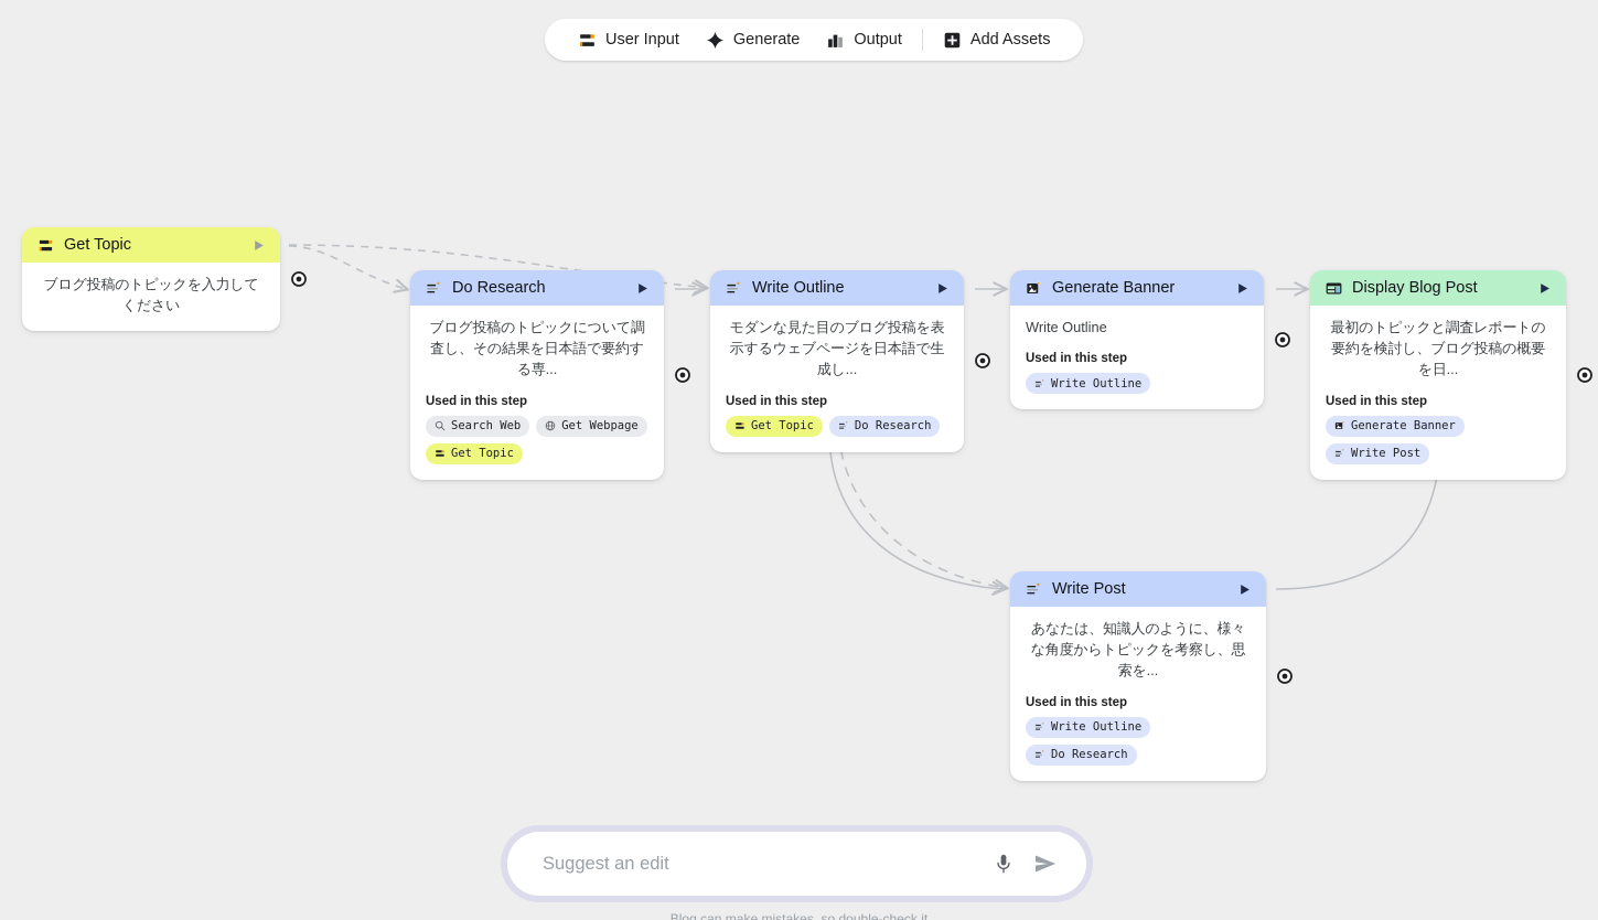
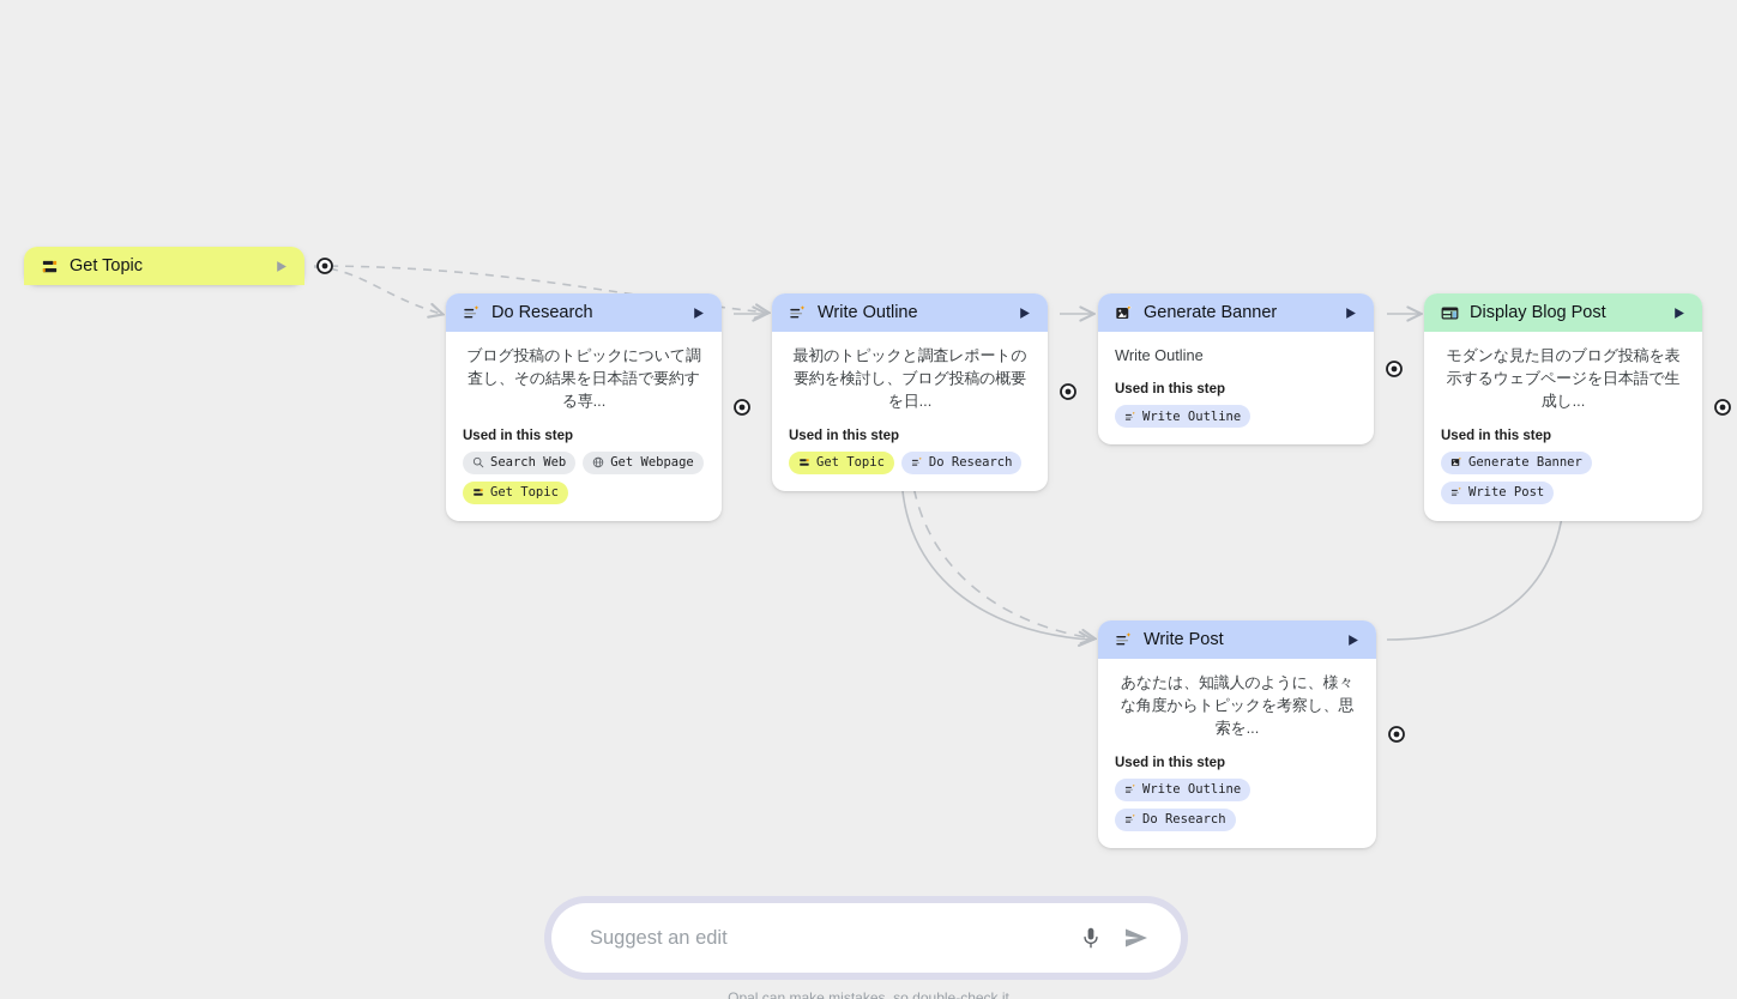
- User Input
- Generate
- Output
- Add Assets
  Get Topic
- ブログ投稿のトピックを入力してください
  Do Research
  ブログ投稿のトピックについて調査し、その結果を日本語で要約する専...
  Used in this step
  Search Web
  Get Webpage
  Get Topic
  Write Outline
- モダンな見た目のブログ投稿を表示するウェブページを日本語で生成し...
+ 最初のトピックと調査レポートの要約を検討し、ブログ投稿の概要を日...
  Used in this step
  Get Topic
  Do Research
  Generate Banner
  Write Outline
  Used in this step
  Write Outline
  Display Blog Post
- 最初のトピックと調査レポートの要約を検討し、ブログ投稿の概要を日...
+ モダンな見た目のブログ投稿を表示するウェブページを日本語で生成し...
  Used in this step
  Generate Banner
  Write Post
  Write Post
  あなたは、知識人のように、様々な角度からトピックを考察し、思索を...
  Used in this step
  Write Outline
  Do Research
  Suggest an edit
- Blog can make mistakes, so double-check it
+ Opal can make mistakes, so double-check it
